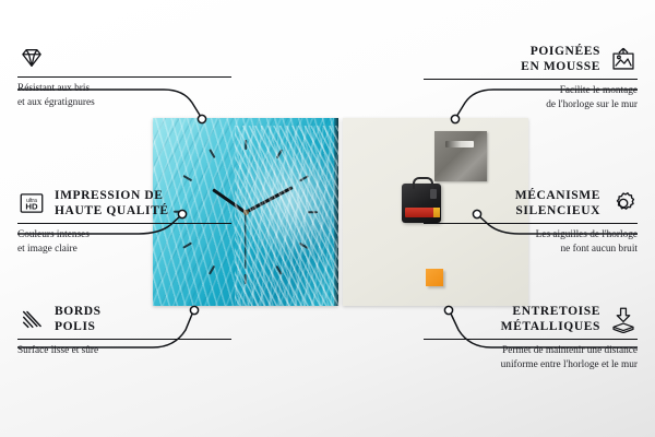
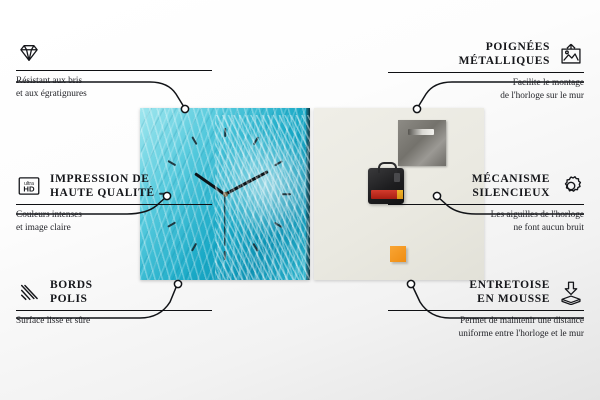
  Résistant aux bris
  et aux égratignures
  HD
  IMPRESSION DE
  HAUTE QUALITÉ
  Couleurs intenses
  et image claire
  BORDS
  POLIS
  Surface lisse et sûre
  POIGNÉES
- EN MOUSSE
+ MÉTALLIQUES
  Facilite le montage
  de l'horloge sur le mur
  MÉCANISME
  SILENCIEUX
  Les aiguilles de l'horloge
  ne font aucun bruit
  ENTRETOISE
- MÉTALLIQUES
+ EN MOUSSE
  Permet de maintenir une distance
  uniforme entre l'horloge et le mur
